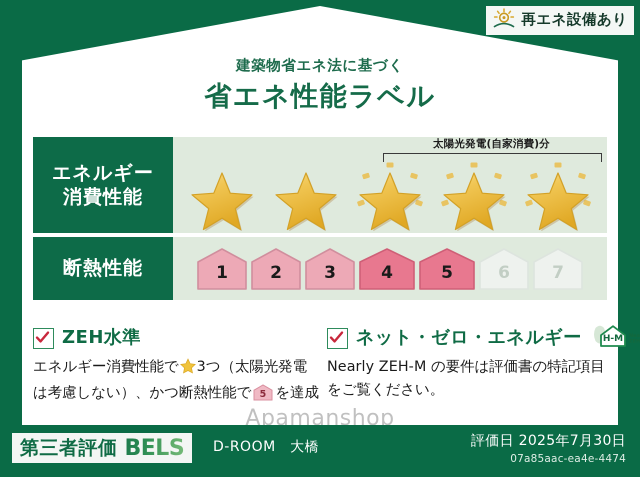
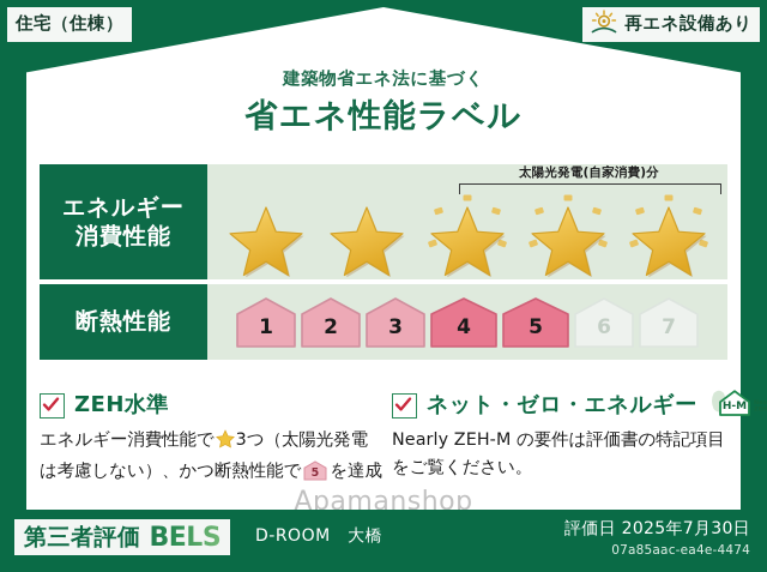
+ 住宅（住棟）
  再エネ設備あり
  建築物省エネ法に基づく
  省エネ性能ラベル
  エネルギー
  消費性能
  太陽光発電(自家消費)分
  断熱性能
  1
  2
  3
  4
  5
  6
  7
  ZEH水準
  エネルギー消費性能で 3つ（太陽光発電は考慮しない）、かつ断熱性能で
  5
  を達成
  ネット・ゼロ・エネルギー
  H-M
  Nearly ZEH-M の要件は評価書の特記項目をご覧ください。
  Apamanshop
  第三者評価
  BELS
  D-ROOM 大橋
  評価日 2025年7月30日
  07a85aac-ea4e-4474
